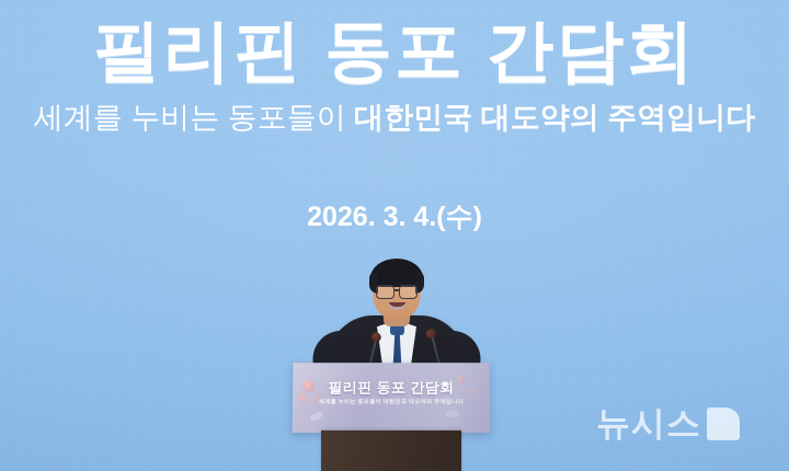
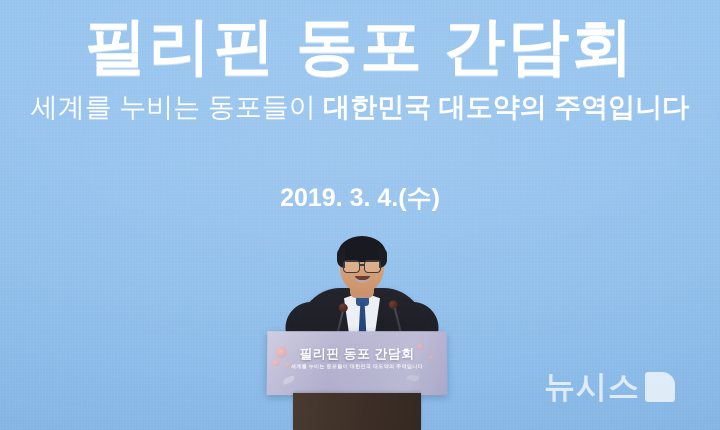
  필리핀 동포 간담회
  세계를 누비는 동포들이 대한민국 대도약의 주역입니다
- 2026. 3. 4.(수)
+ 2019. 3. 4.(수)
  뉴시스
